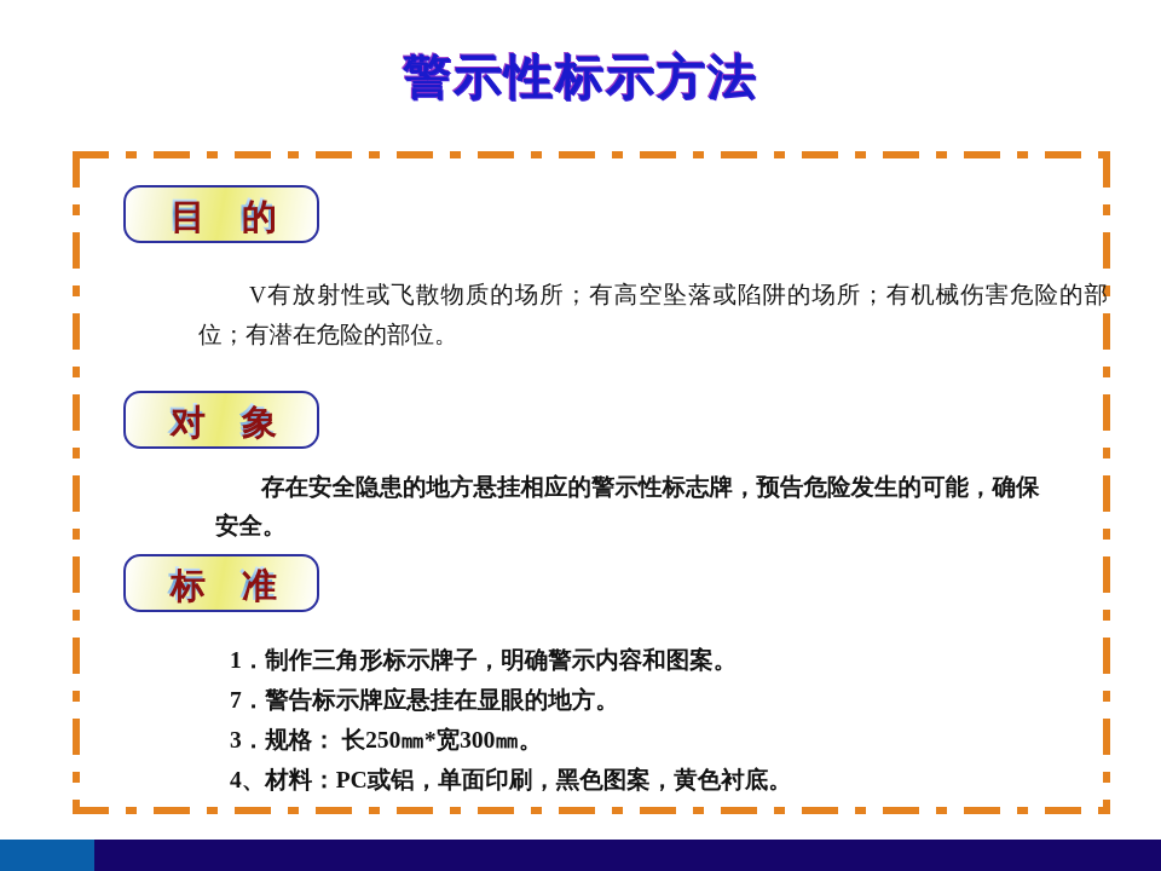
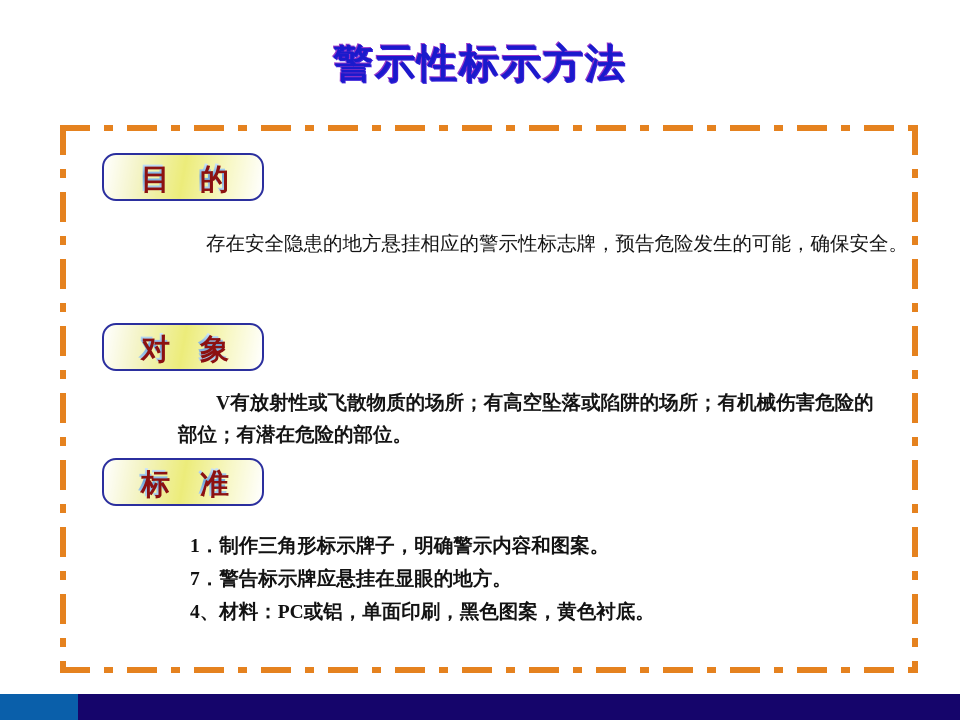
  警示性标示方法
  目 的
- V有放射性或飞散物质的场所；有高空坠落或陷阱的场所；有机械伤害危险的部位；有潜在危险的部位。
+ 存在安全隐患的地方悬挂相应的警示性标志牌，预告危险发生的可能，确保安全。
  对 象
- 存在安全隐患的地方悬挂相应的警示性标志牌，预告危险发生的可能，确保安全。
+ V有放射性或飞散物质的场所；有高空坠落或陷阱的场所；有机械伤害危险的部位；有潜在危险的部位。
  标 准
  1．制作三角形标示牌子，明确警示内容和图案。
  7．警告标示牌应悬挂在显眼的地方。
- 3．规格： 长250㎜*宽300㎜。
  4、材料：PC或铝，单面印刷，黑色图案，黄色衬底。
